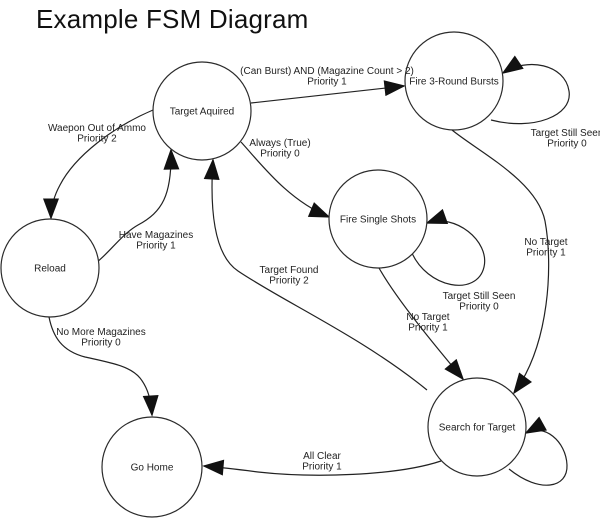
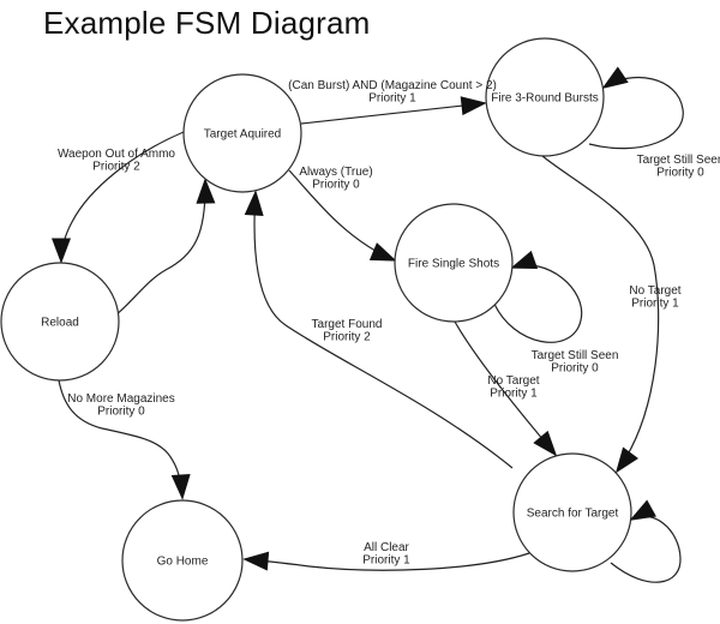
  Example FSM Diagram
  Target Aquired
  Fire 3-Round Bursts
  Fire Single Shots
  Reload
  Search for Target
  Go Home
  (Can Burst) AND (Magazine Count > 2) Priority 1
  Target Still See Priority 0
  No Target Priority 1
  Always (True) Priority 0
  Target Still Seen Priority 0
  No Target Priority 1
  Target Found Priority 2
  All Clear Priority 1
  Waepon Out of Ammo Priority 2
- Have Magazines Priority 1
  No More Magazines Priority 0
